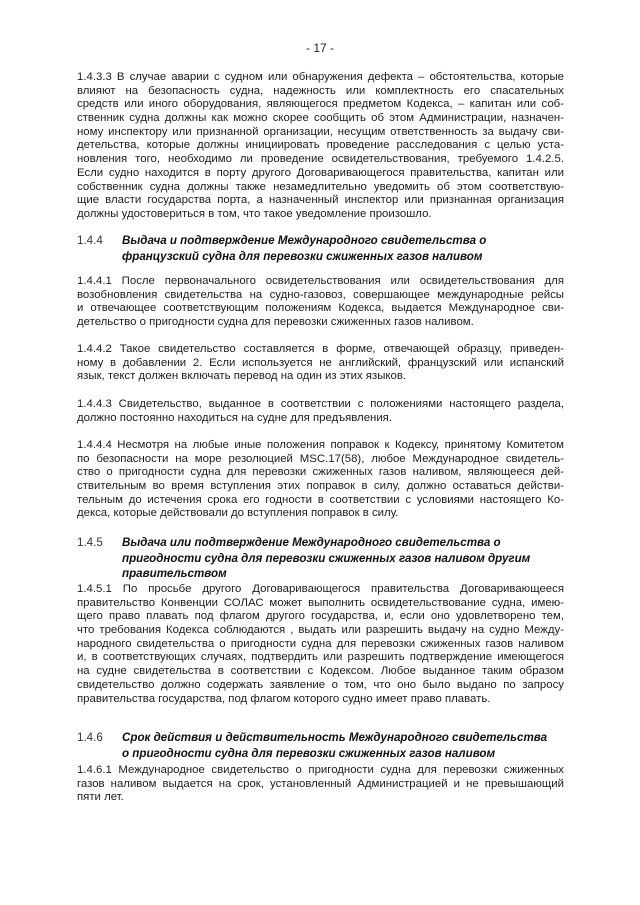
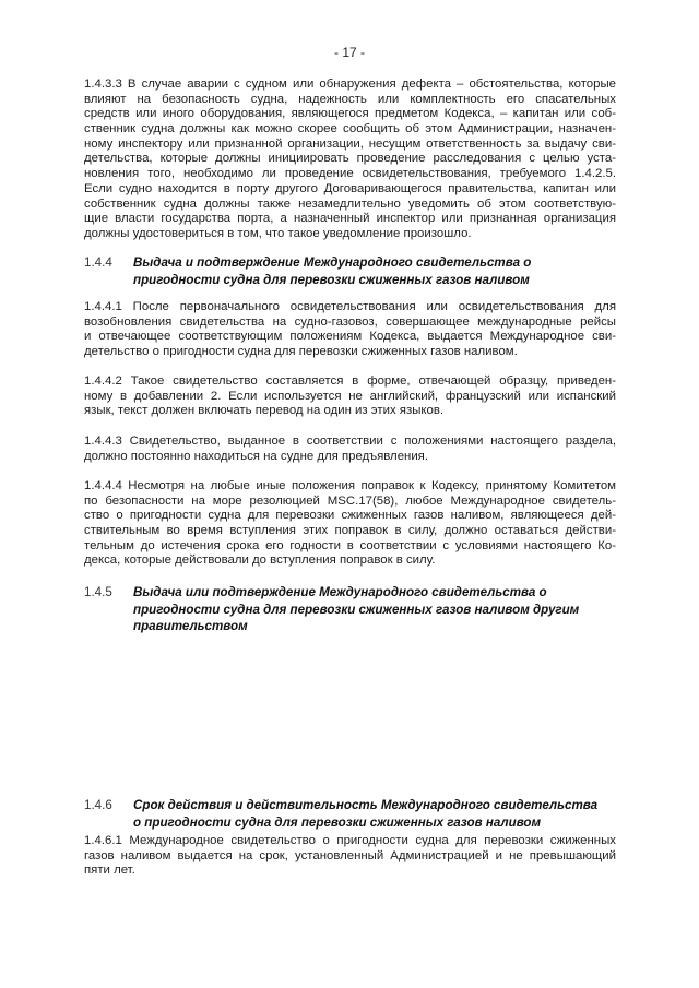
  - 17 -
  1.4.3.3 В случае аварии с судном или обнаружения дефекта – обстоятельства, которые
  влияют на безопасность судна, надежность или комплектность его спасательных
  средств или иного оборудования, являющегося предметом Кодекса, – капитан или соб-
  ственник судна должны как можно скорее сообщить об этом Администрации, назначен-
  ному инспектору или признанной организации, несущим ответственность за выдачу сви-
  детельства, которые должны инициировать проведение расследования с целью уста-
  новления того, необходимо ли проведение освидетельствования, требуемого 1.4.2.5.
  Если судно находится в порту другого Договаривающегося правительства, капитан или
  собственник судна должны также незамедлительно уведомить об этом соответствую-
  щие власти государства порта, а назначенный инспектор или признанная организация
  должны удостовериться в том, что такое уведомление произошло.
  1.4.4
  Выдача и подтверждение Международного свидетельства о
- французский судна для перевозки сжиженных газов наливом
+ пригодности судна для перевозки сжиженных газов наливом
  1.4.4.1 После первоначального освидетельствования или освидетельствования для
  возобновления свидетельства на судно-газовоз, совершающее международные рейсы
  и отвечающее соответствующим положениям Кодекса, выдается Международное сви-
  детельство о пригодности судна для перевозки сжиженных газов наливом.
  1.4.4.2 Такое свидетельство составляется в форме, отвечающей образцу, приведен-
  ному в добавлении 2. Если используется не английский, французский или испанский
  язык, текст должен включать перевод на один из этих языков.
  1.4.4.3 Свидетельство, выданное в соответствии с положениями настоящего раздела,
  должно постоянно находиться на судне для предъявления.
  1.4.4.4 Несмотря на любые иные положения поправок к Кодексу, принятому Комитетом
  по безопасности на море резолюцией MSC.17(58), любое Международное свидетель-
  ство о пригодности судна для перевозки сжиженных газов наливом, являющееся дей-
  ствительным во время вступления этих поправок в силу, должно оставаться действи-
  тельным до истечения срока его годности в соответствии с условиями настоящего Ко-
  декса, которые действовали до вступления поправок в силу.
  1.4.5
  Выдача или подтверждение Международного свидетельства о
  пригодности судна для перевозки сжиженных газов наливом другим
  правительством
- 1.4.5.1 По просьбе другого Договаривающегося правительства Договаривающееся
- правительство Конвенции СОЛАС может выполнить освидетельствование судна, имею-
- щего право плавать под флагом другого государства, и, если оно удовлетворено тем,
- что требования Кодекса соблюдаются , выдать или разрешить выдачу на судно Между-
- народного свидетельства о пригодности судна для перевозки сжиженных газов наливом
- и, в соответствующих случаях, подтвердить или разрешить подтверждение имеющегося
- на судне свидетельства в соответствии с Кодексом. Любое выданное таким образом
- свидетельство должно содержать заявление о том, что оно было выдано по запросу
- правительства государства, под флагом которого судно имеет право плавать.
  1.4.6
  Срок действия и действительность Международного свидетельства
  о пригодности судна для перевозки сжиженных газов наливом
  1.4.6.1 Международное свидетельство о пригодности судна для перевозки сжиженных
  газов наливом выдается на срок, установленный Администрацией и не превышающий
  пяти лет.
